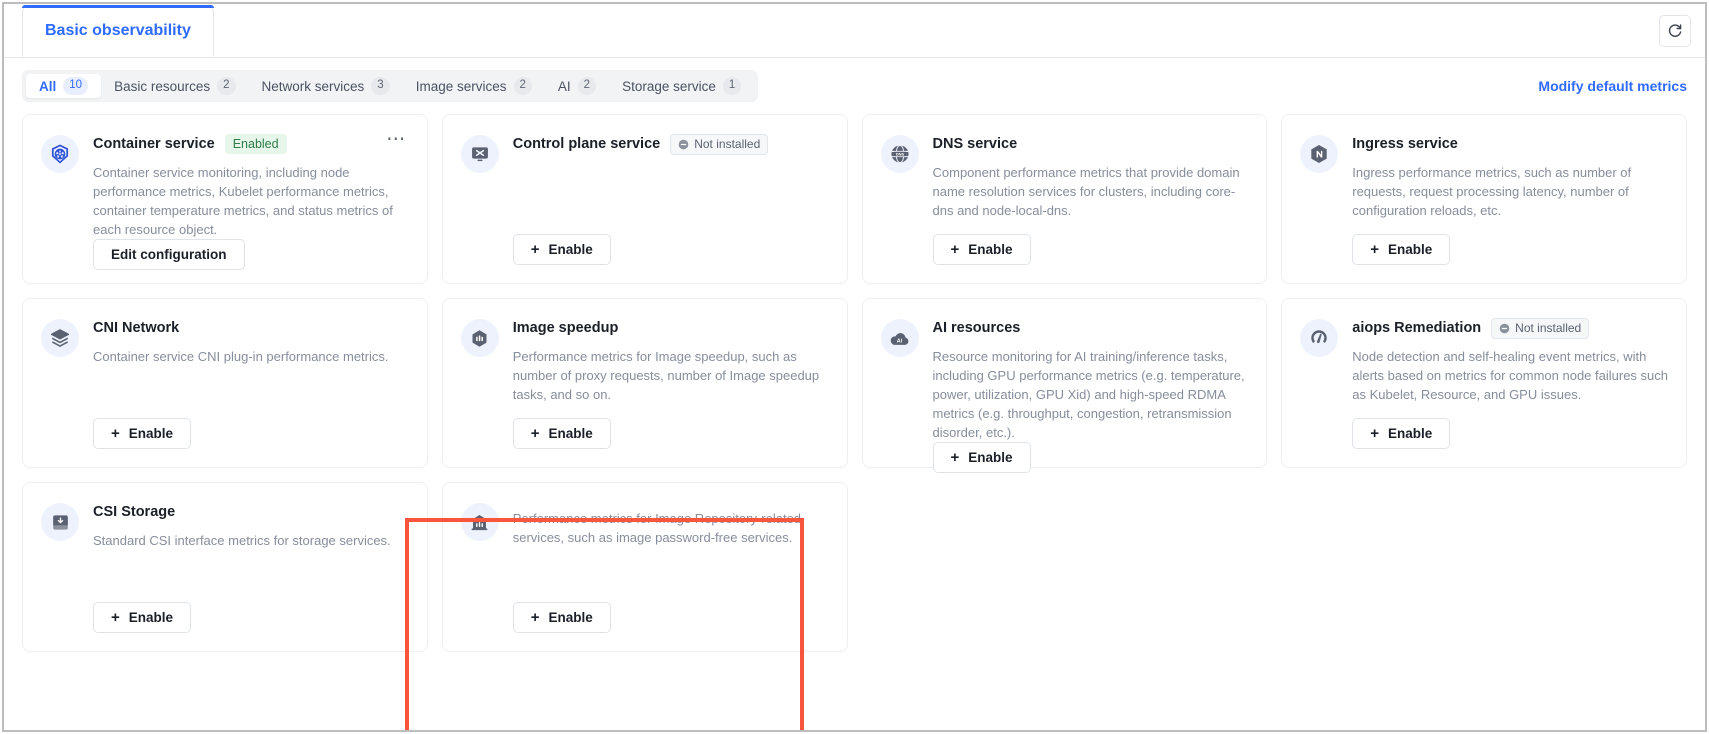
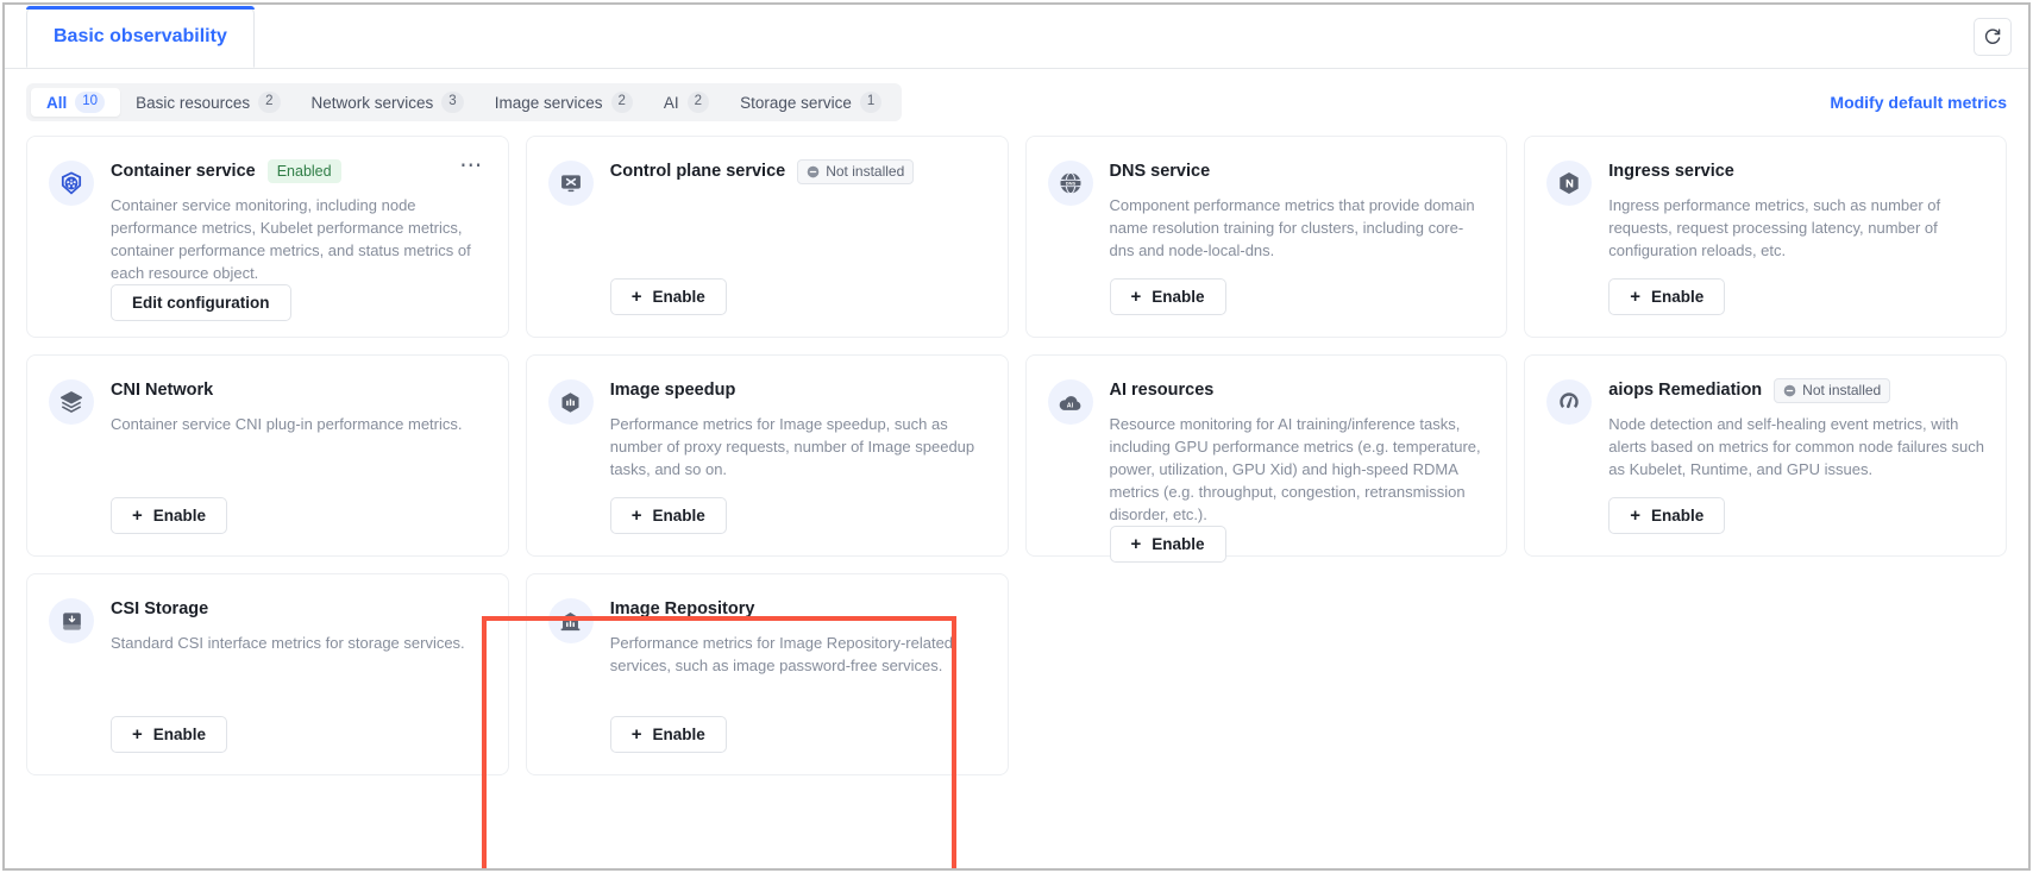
  Basic observability
  All
  10
  Basic resources
  2
  Network services
  3
  Image services
  2
  AI
  2
  Storage service
  1
  Modify default metrics
  Container service
  Enabled
  ⋯
- Container service monitoring, including node performance metrics, Kubelet performance metrics, container temperature metrics, and status metrics of each resource object.
+ Container service monitoring, including node performance metrics, Kubelet performance metrics, container performance metrics, and status metrics of each resource object.
  Edit configuration
  Control plane service
  Not installed
  +
  Enable
  DNS service
- Component performance metrics that provide domain name resolution services for clusters, including core-dns and node-local-dns.
+ Component performance metrics that provide domain name resolution training for clusters, including core-dns and node-local-dns.
  +
  Enable
  Ingress service
  Ingress performance metrics, such as number of requests, request processing latency, number of configuration reloads, etc.
  +
  Enable
  CNI Network
  Container service CNI plug-in performance metrics.
  +
  Enable
  Image speedup
  Performance metrics for Image speedup, such as number of proxy requests, number of Image speedup tasks, and so on.
  +
  Enable
  AI resources
  Resource monitoring for AI training/inference tasks, including GPU performance metrics (e.g. temperature, power, utilization, GPU Xid) and high-speed RDMA metrics (e.g. throughput, congestion, retransmission disorder, etc.).
  +
  Enable
  aiops Remediation
  Not installed
- Node detection and self-healing event metrics, with alerts based on metrics for common node failures such as Kubelet, Resource, and GPU issues.
+ Node detection and self-healing event metrics, with alerts based on metrics for common node failures such as Kubelet, Runtime, and GPU issues.
  +
  Enable
  CSI Storage
  Standard CSI interface metrics for storage services.
  +
  Enable
+ Image Repository
  Performance metrics for Image Repository-related services, such as image password-free services.
  +
  Enable
